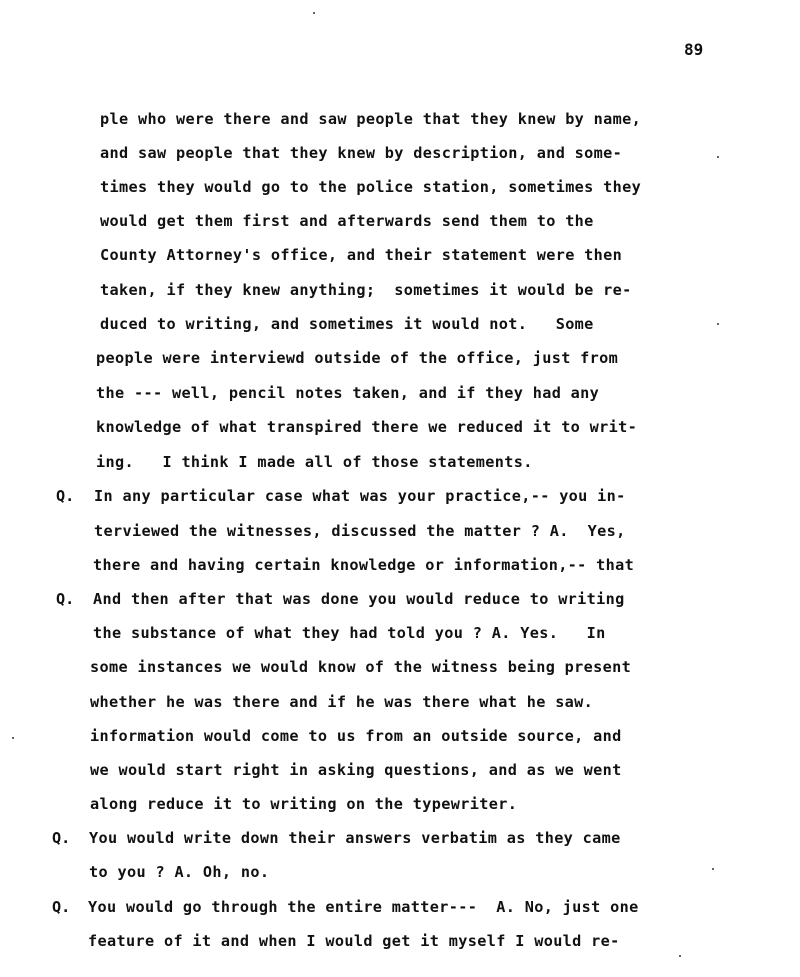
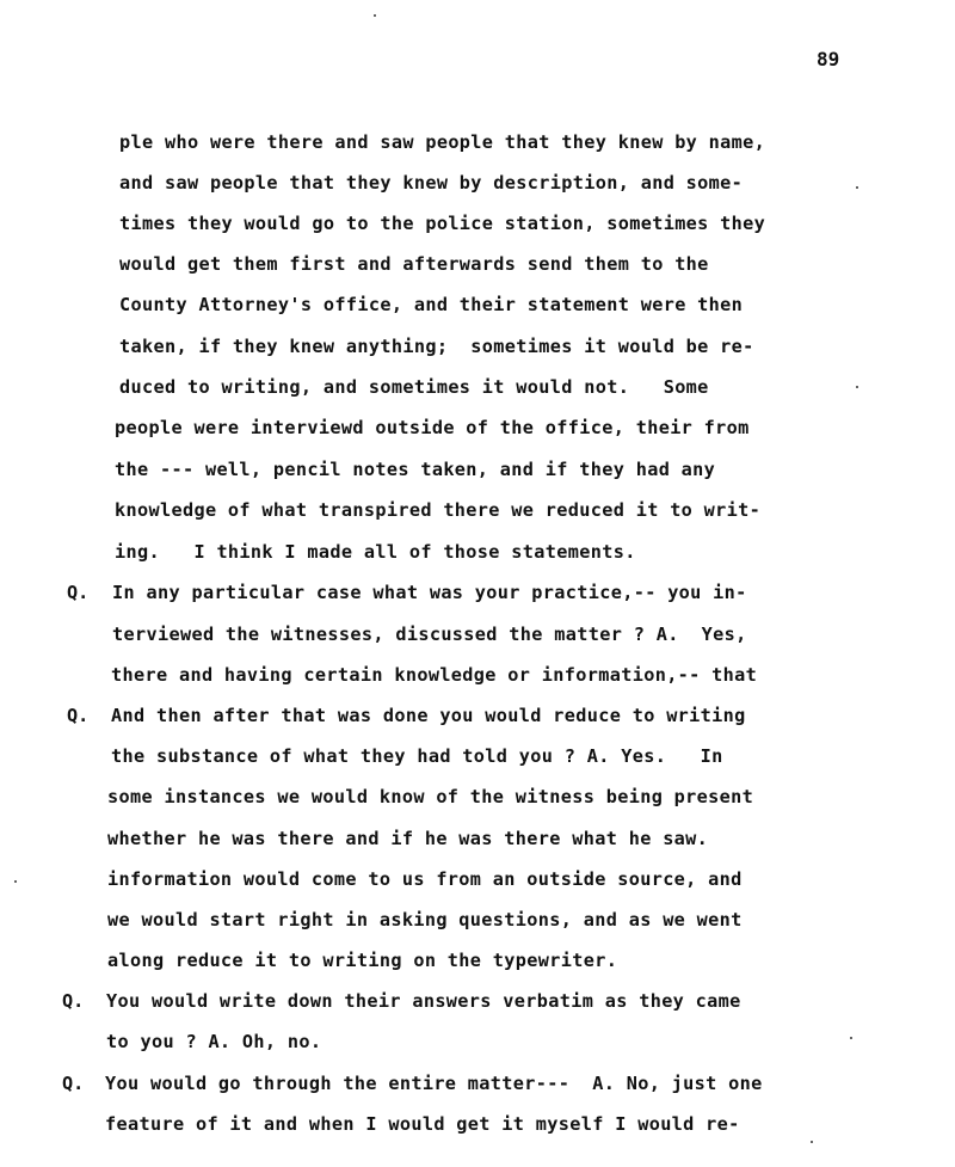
  89
  ple who were there and saw people that they knew by name,
  and saw people that they knew by description, and some-
  times they would go to the police station, sometimes they
  would get them first and afterwards send them to the
  County Attorney's office, and their statement were then
  taken, if they knew anything; sometimes it would be re-
  duced to writing, and sometimes it would not. Some
- people were interviewd outside of the office, just from
+ people were interviewd outside of the office, their from
  the --- well, pencil notes taken, and if they had any
  knowledge of what transpired there we reduced it to writ-
  ing. I think I made all of those statements.
  Q.
  In any particular case what was your practice,-- you in-
  terviewed the witnesses, discussed the matter ? A. Yes,
  there and having certain knowledge or information,-- that
  Q.
  And then after that was done you would reduce to writing
  the substance of what they had told you ? A. Yes. In
  some instances we would know of the witness being present
  whether he was there and if he was there what he saw.
  information would come to us from an outside source, and
  we would start right in asking questions, and as we went
  along reduce it to writing on the typewriter.
  Q.
  You would write down their answers verbatim as they came
  to you ? A. Oh, no.
  Q.
  You would go through the entire matter--- A. No, just one
  feature of it and when I would get it myself I would re-
